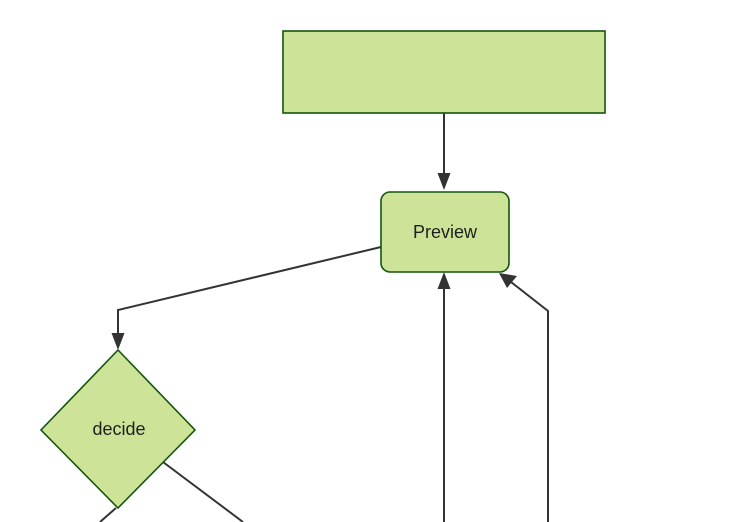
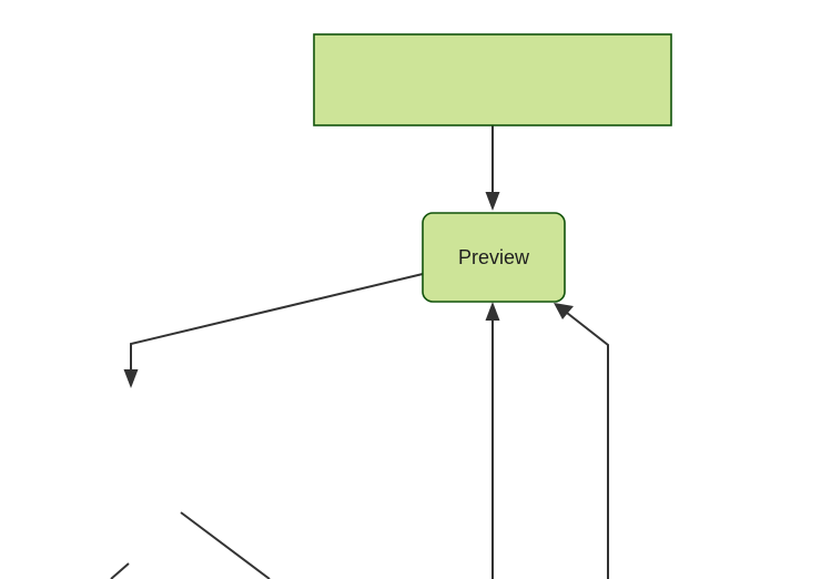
  Preview
- decide
